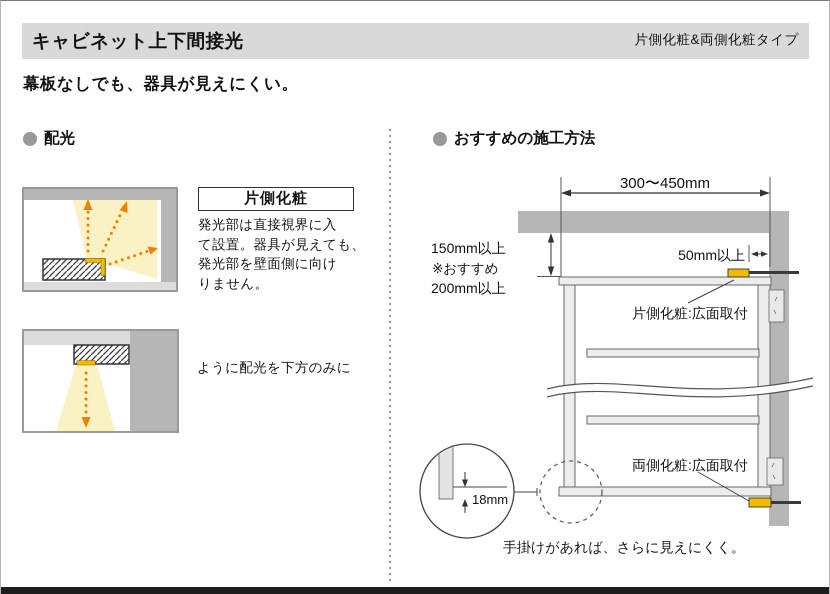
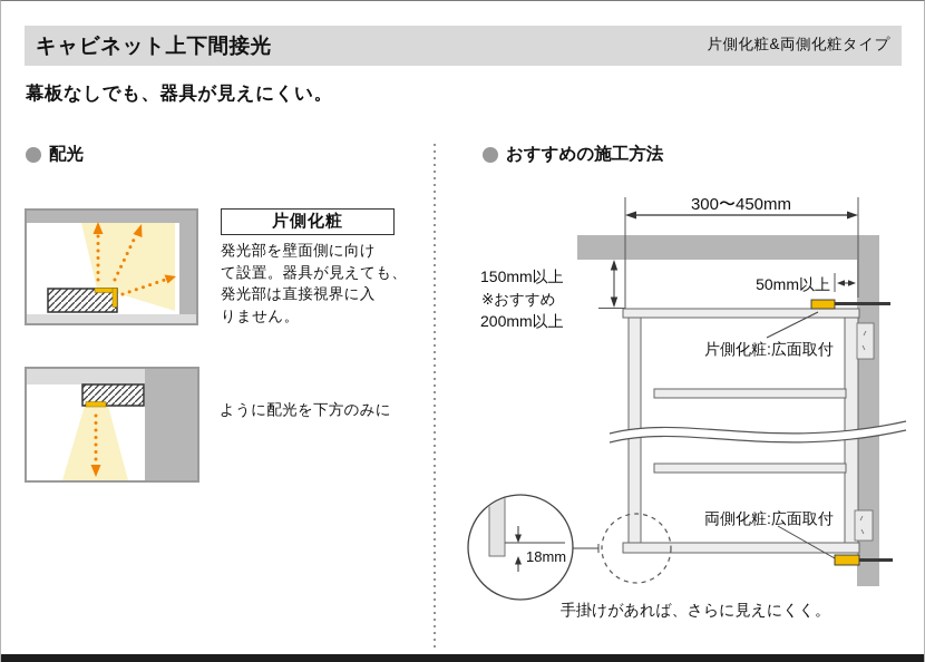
  キャビネット上下間接光
  片側化粧&両側化粧タイプ
  幕板なしでも、器具が見えにくい。
  配光
  片側化粧
- 発光部は直接視界に入
+ 発光部を壁面側に向け
  て設置。器具が見えても、
- 発光部を壁面側に向け
+ 発光部は直接視界に入
  りません。
  ように配光を下方のみに
  おすすめの施工方法
  300〜450mm
  150mm以上
  ※おすすめ
  200mm以上
  50mm以上
  片側化粧:広面取付
  両側化粧:広面取付
  18mm
  手掛けがあれば、さらに見えにくく。
